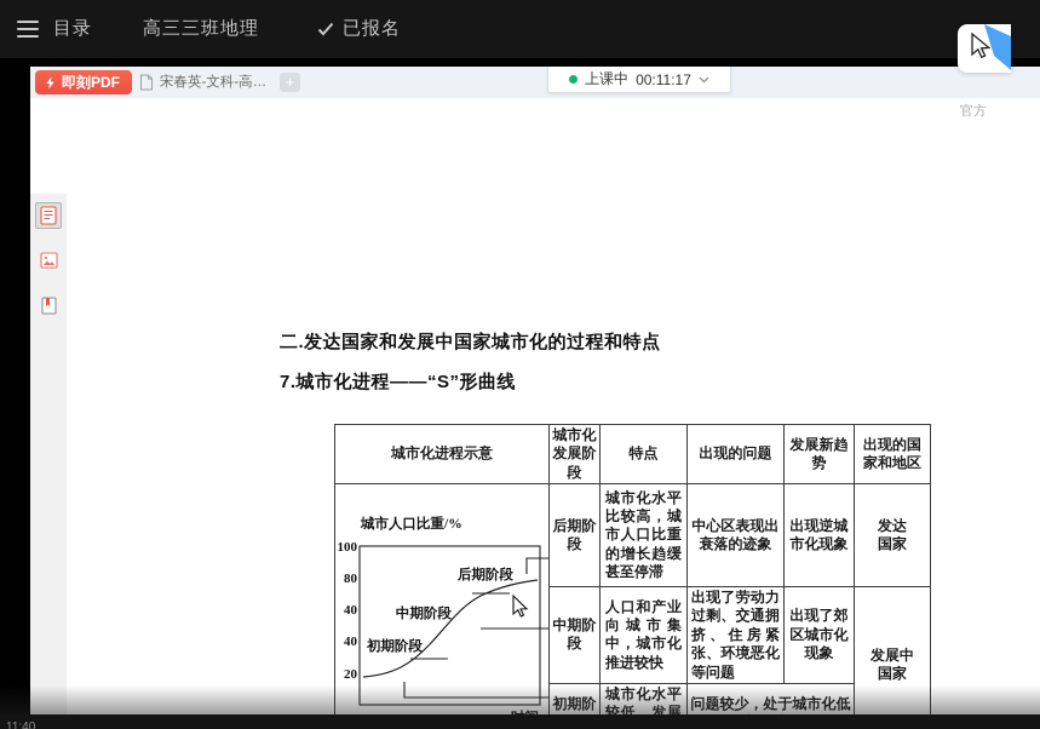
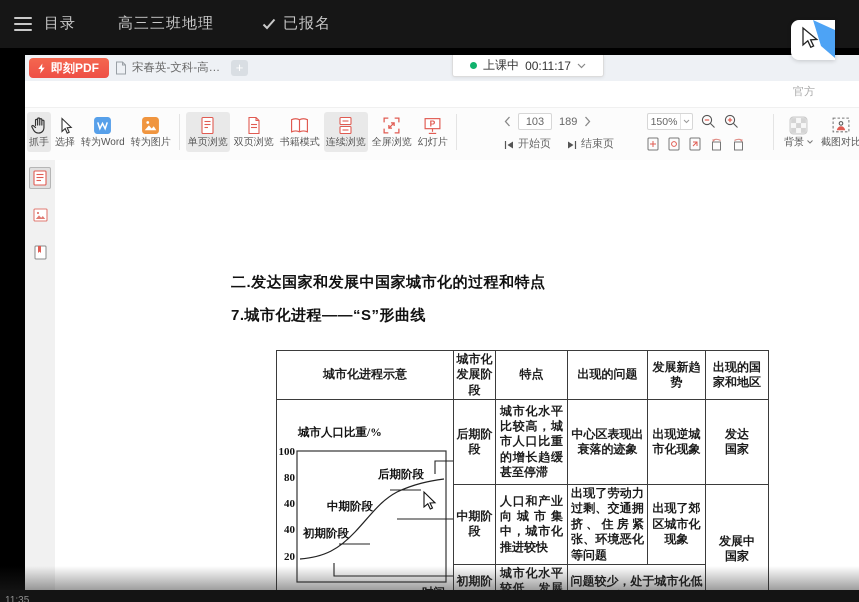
  目录
  高三三班地理
  已报名
  即刻PDF
  宋春英-文科-高考..
  +
  上课中
  00:11:17
  官方
+ 抓手
+ 选择
+ 转为Word
+ 转为图片
+ 单页浏览
+ 双页浏览
+ 书籍模式
+ 连续浏览
+ 全屏浏览
+ P
+ 幻灯片
+ 103
+ 189
+ 开始页
+ 结束页
+ 150%
+ 背景
+ 截图对比
  二.发达国家和发展中国家城市化的过程和特点
  7.城市化进程——“S”形曲线
  城市化进程示意	城市化发展阶段	特点	出现的问题	发展新趋势	出现的国家和地区
  城市人口比重/% 100 80 40 40 20 初期阶段 中期阶段 后期阶段	后期阶段	城市化水平比较高，城市人口比重的增长趋缓甚至停滞	中心区表现出衰落的迹象	出现逆城市化现象	发达国家
  中期阶段	人口和产业向城市集中，城市化推进较快	出现了劳动力过剩、交通拥挤、住房紧张、环境恶化等问题	出现了郊区城市化现象	发展中国家
- 11:40
+ 11:35
